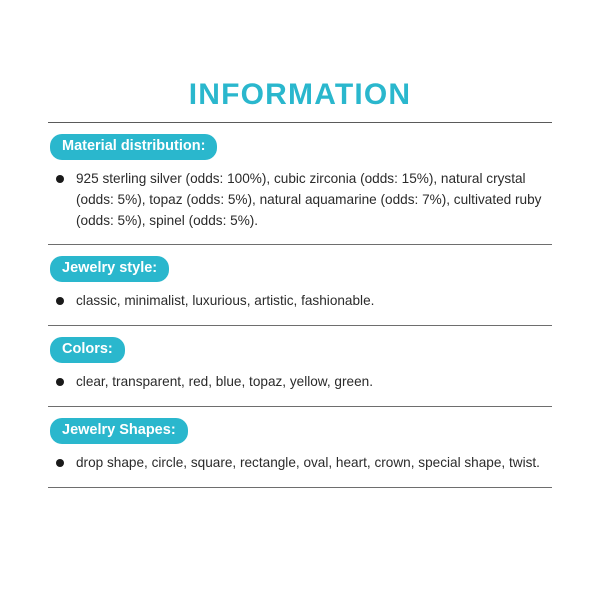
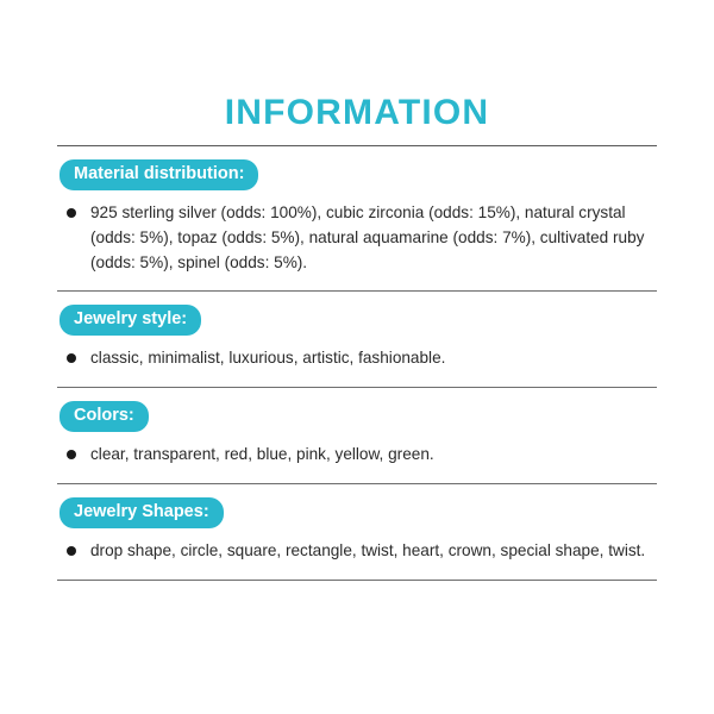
  INFORMATION
  Material distribution:
  925 sterling silver (odds: 100%), cubic zirconia (odds: 15%), natural crystal (odds: 5%), topaz (odds: 5%), natural aquamarine (odds: 7%), cultivated ruby (odds: 5%), spinel (odds: 5%).
  Jewelry style:
  classic, minimalist, luxurious, artistic, fashionable.
  Colors:
- clear, transparent, red, blue, topaz, yellow, green.
+ clear, transparent, red, blue, pink, yellow, green.
  Jewelry Shapes:
- drop shape, circle, square, rectangle, oval, heart, crown, special shape, twist.
+ drop shape, circle, square, rectangle, twist, heart, crown, special shape, twist.
